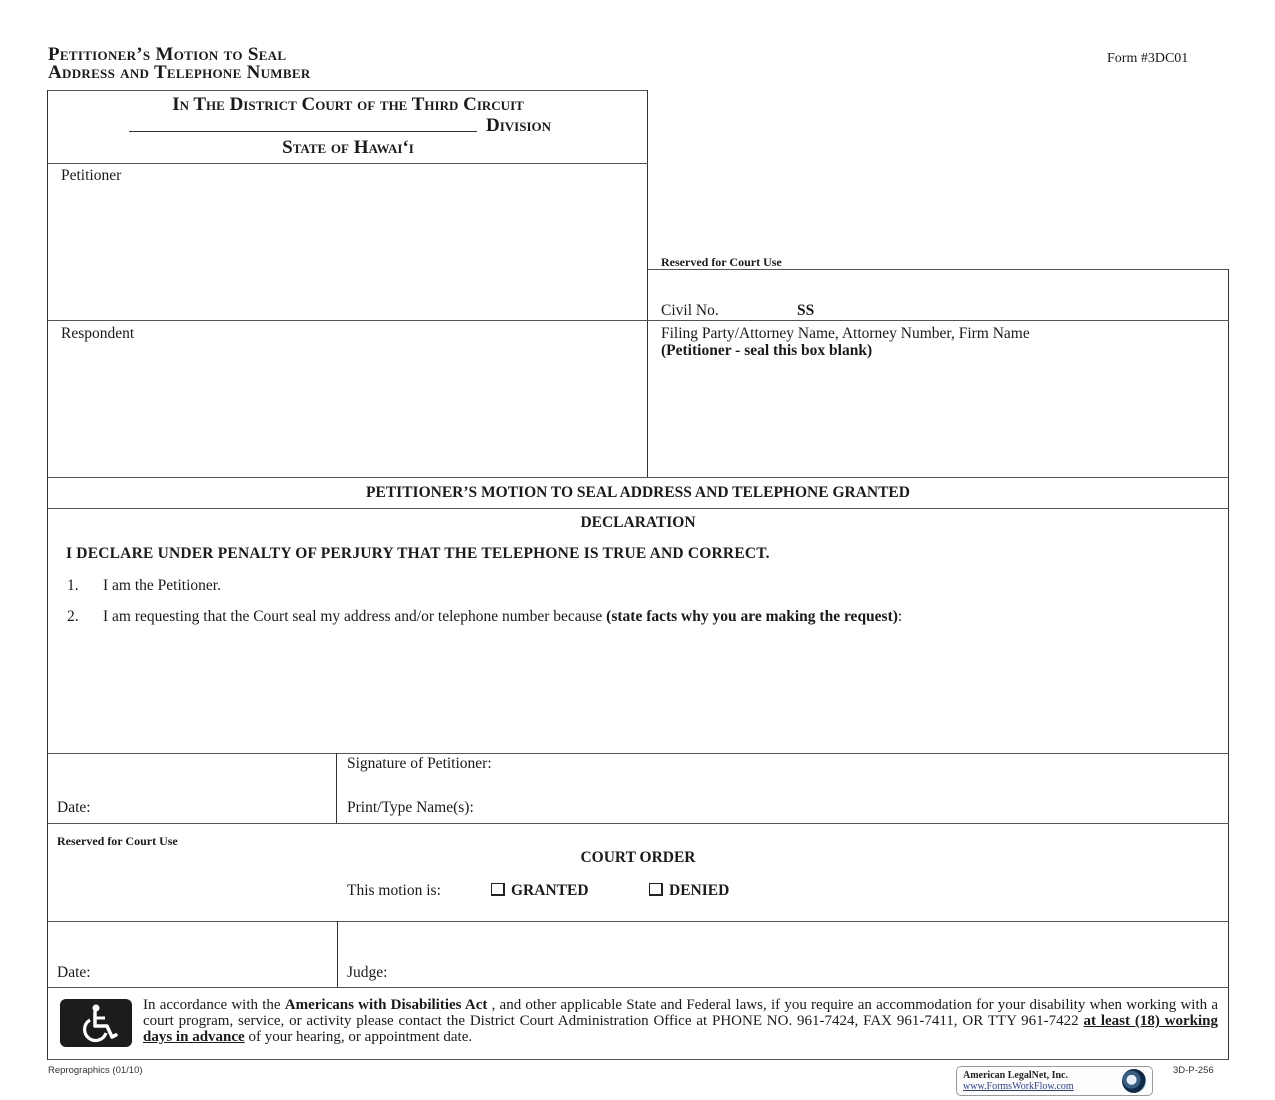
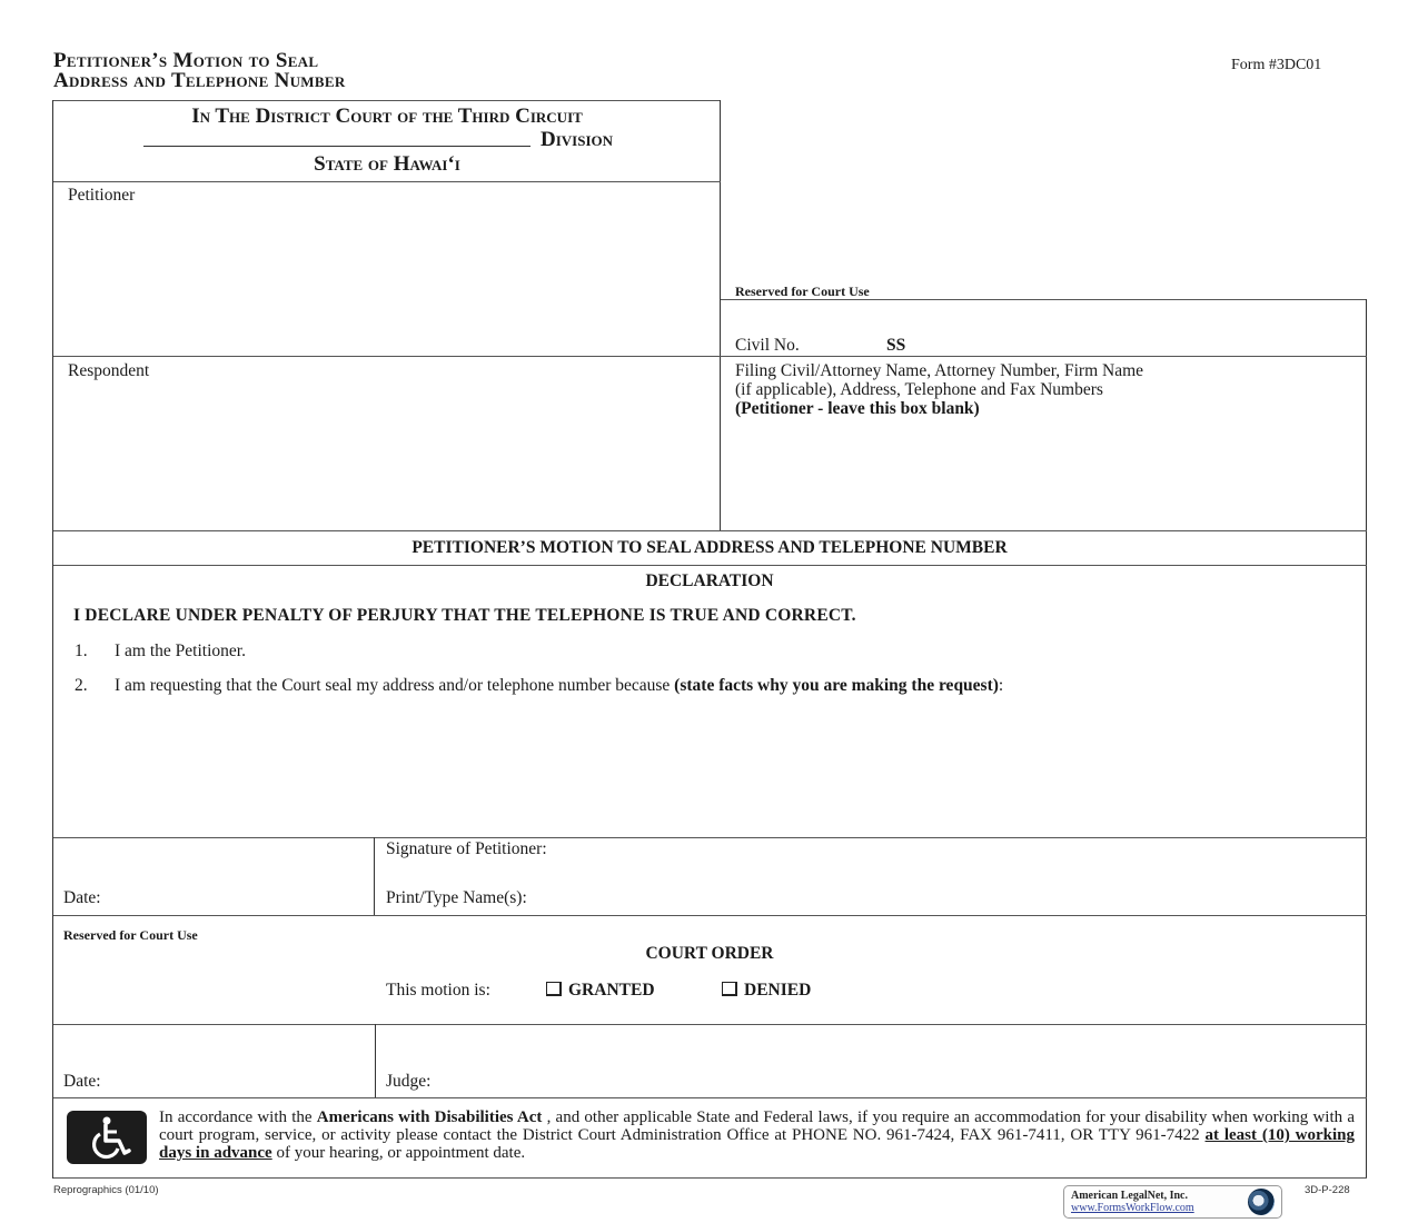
  Petitioner’s Motion to Seal
  Address and Telephone Number
  Form #3DC01
  In The District Court of the Third Circuit
  Division
  State of Hawai‘i
  Petitioner
  Respondent
  Reserved for Court Use
  Civil No.
  SS
- Filing Party/Attorney Name, Attorney Number, Firm Name
+ Filing Civil/Attorney Name, Attorney Number, Firm Name
+ (if applicable), Address, Telephone and Fax Numbers
- (Petitioner - seal this box blank)
+ (Petitioner - leave this box blank)
- PETITIONER’S MOTION TO SEAL ADDRESS AND TELEPHONE GRANTED
+ PETITIONER’S MOTION TO SEAL ADDRESS AND TELEPHONE NUMBER
  DECLARATION
  I DECLARE UNDER PENALTY OF PERJURY THAT THE TELEPHONE IS TRUE AND CORRECT.
  1.
  I am the Petitioner.
  2.
  I am requesting that the Court seal my address and/or telephone number because (state facts why you are making the request):
  Date:
  Signature of Petitioner:
  Print/Type Name(s):
  Reserved for Court Use
  COURT ORDER
  This motion is:
  GRANTED
  DENIED
  Date:
  Judge:
- In accordance with the Americans with Disabilities Act , and other applicable State and Federal laws, if you require an accommodation for your disability when working with a court program, service, or activity please contact the District Court Administration Office at PHONE NO. 961-7424, FAX 961-7411, OR TTY 961-7422 at least (18) working days in advance of your hearing, or appointment date.
+ In accordance with the Americans with Disabilities Act , and other applicable State and Federal laws, if you require an accommodation for your disability when working with a court program, service, or activity please contact the District Court Administration Office at PHONE NO. 961-7424, FAX 961-7411, OR TTY 961-7422 at least (10) working days in advance of your hearing, or appointment date.
  Reprographics (01/10)
  American LegalNet, Inc.
  www.FormsWorkFlow.com
- 3D-P-256
+ 3D-P-228
